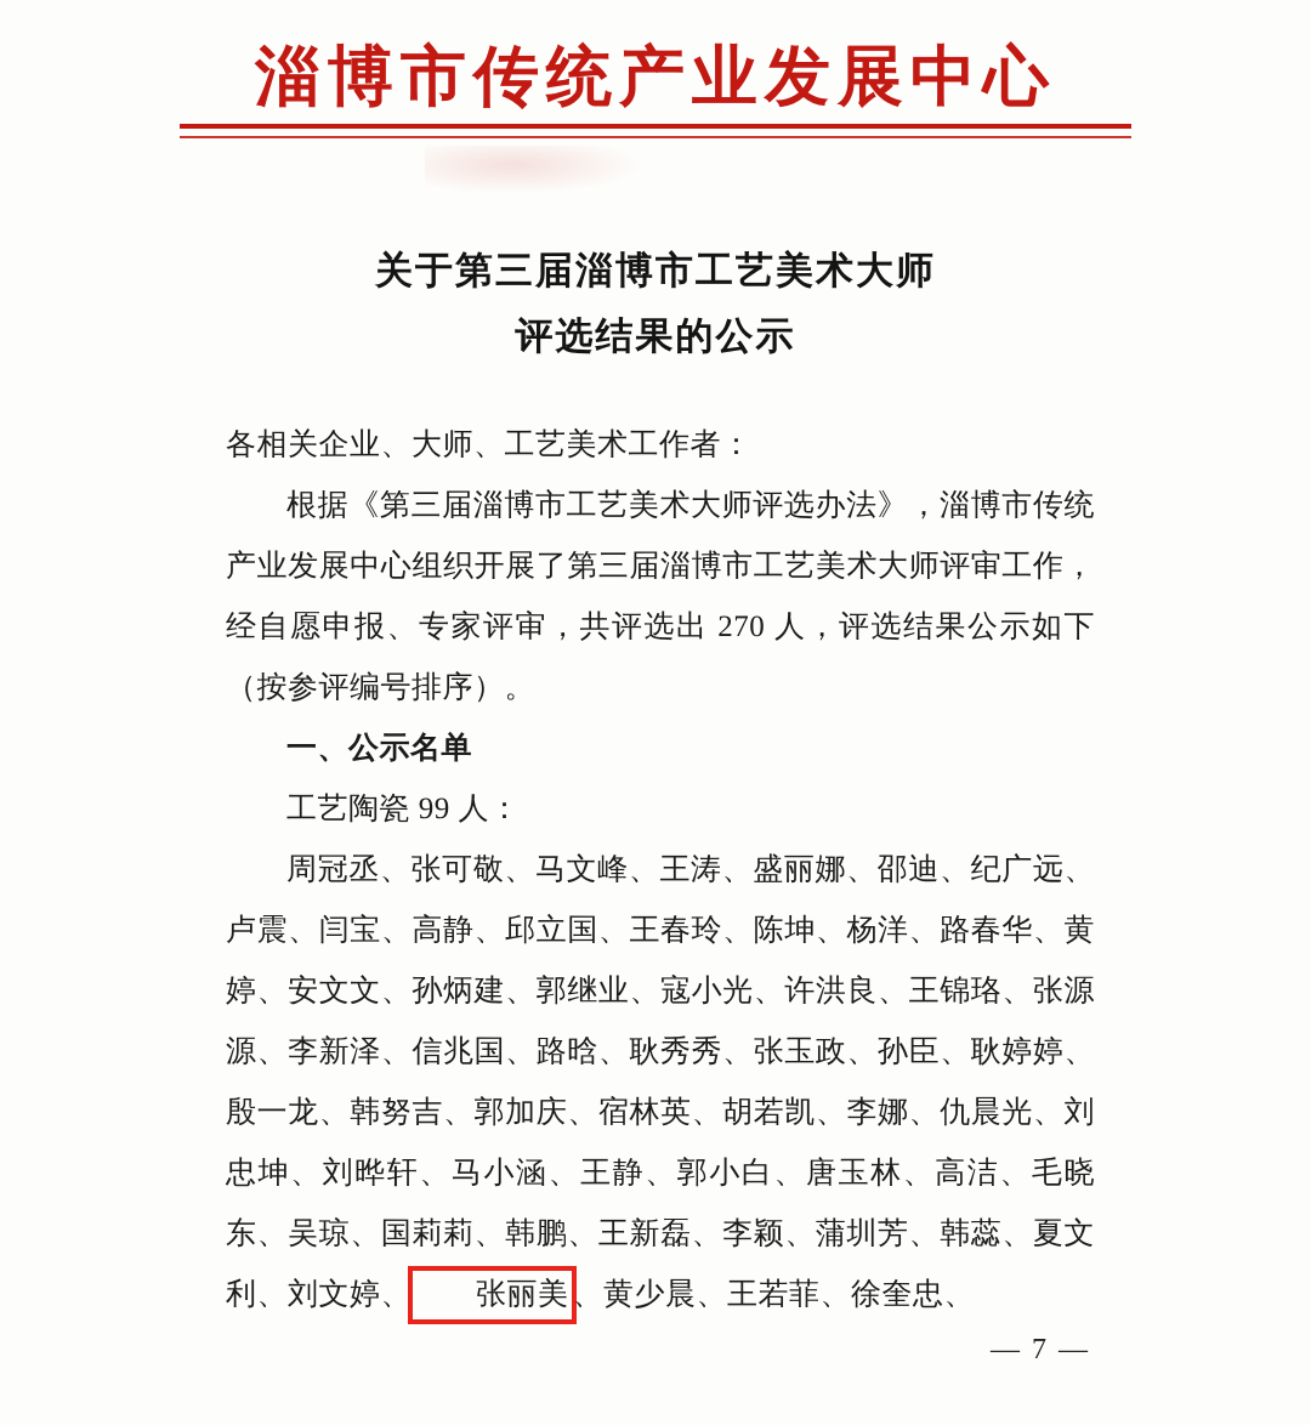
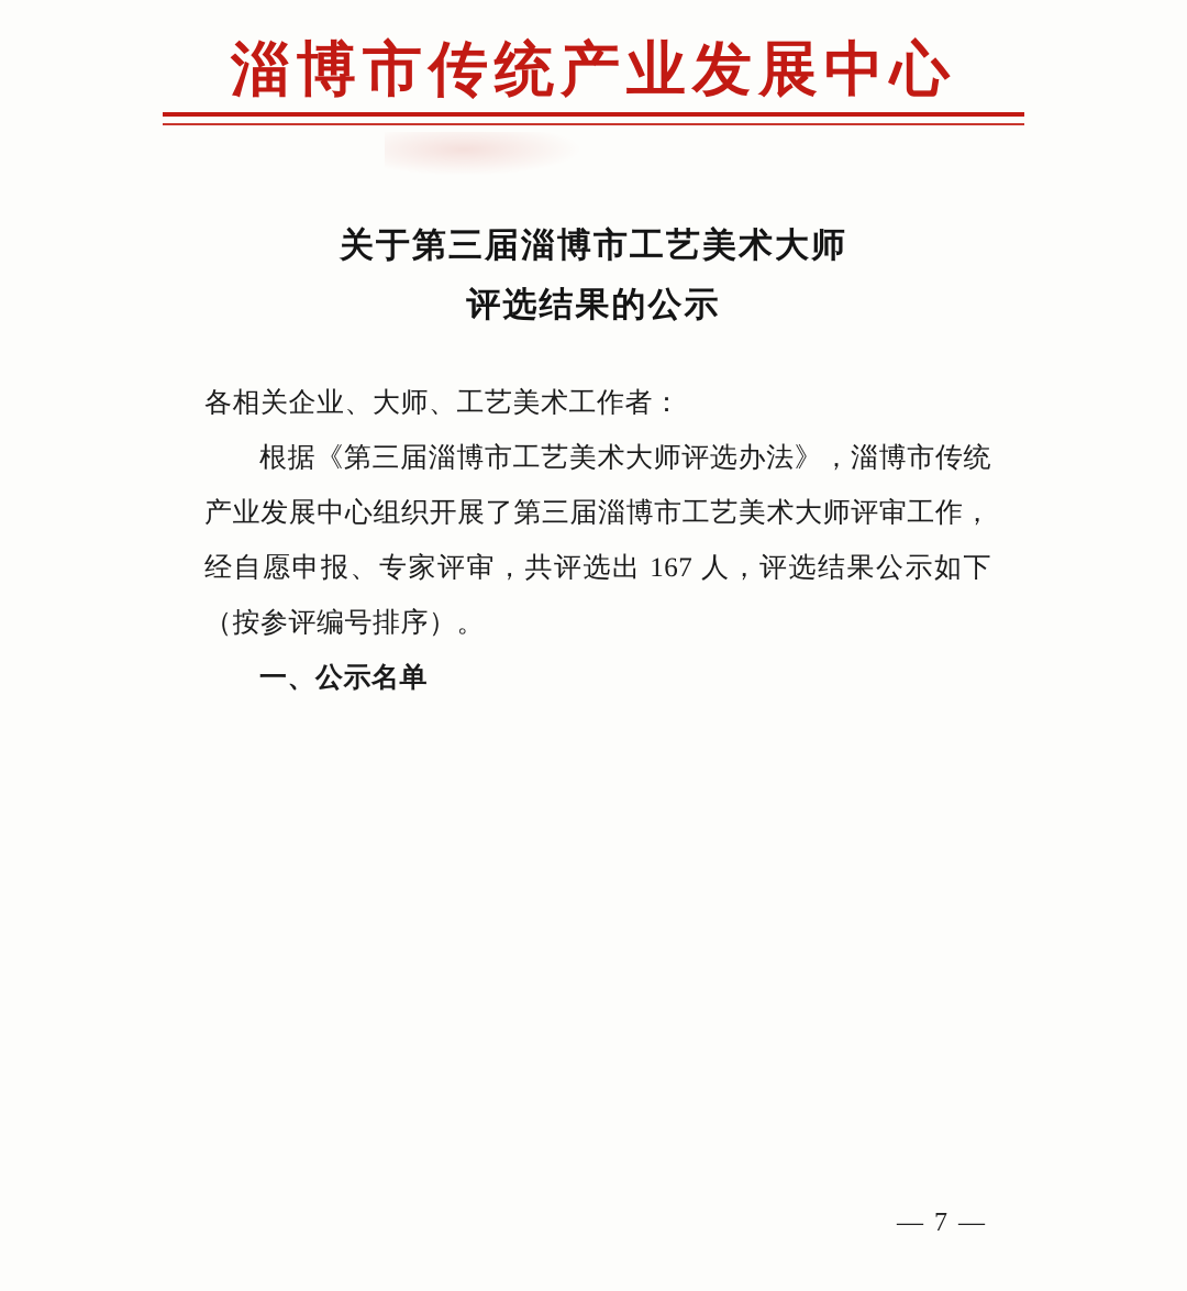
  淄博市传统产业发展中心
  关于第三届淄博市工艺美术大师
  评选结果的公示
  各相关企业、大师、工艺美术工作者：
- 根据《第三届淄博市工艺美术大师评选办法》，淄博市传统产业发展中心组织开展了第三届淄博市工艺美术大师评审工作，经自愿申报、专家评审，共评选出 270 人，评选结果公示如下（按参评编号排序）。
+ 根据《第三届淄博市工艺美术大师评选办法》，淄博市传统产业发展中心组织开展了第三届淄博市工艺美术大师评审工作，经自愿申报、专家评审，共评选出 167 人，评选结果公示如下（按参评编号排序）。
  一、公示名单
- 工艺陶瓷 99 人：
- 周冠丞、张可敬、马文峰、王涛、盛丽娜、邵迪、纪广远、卢震、闫宝、高静、邱立国、王春玲、陈坤、杨洋、路春华、黄婷、安文文、孙炳建、郭继业、寇小光、许洪良、王锦珞、张源源、李新泽、信兆国、路晗、耿秀秀、张玉政、孙臣、耿婷婷、殷一龙、韩努吉、郭加庆、宿林英、胡若凯、李娜、仇晨光、刘忠坤、刘晔轩、马小涵、王静、郭小白、唐玉林、高洁、毛晓东、吴琼、国莉莉、韩鹏、王新磊、李颖、蒲圳芳、韩蕊、夏文利、刘文婷、 张丽美、黄少晨、王若菲、徐奎忠、
  — 7 —
